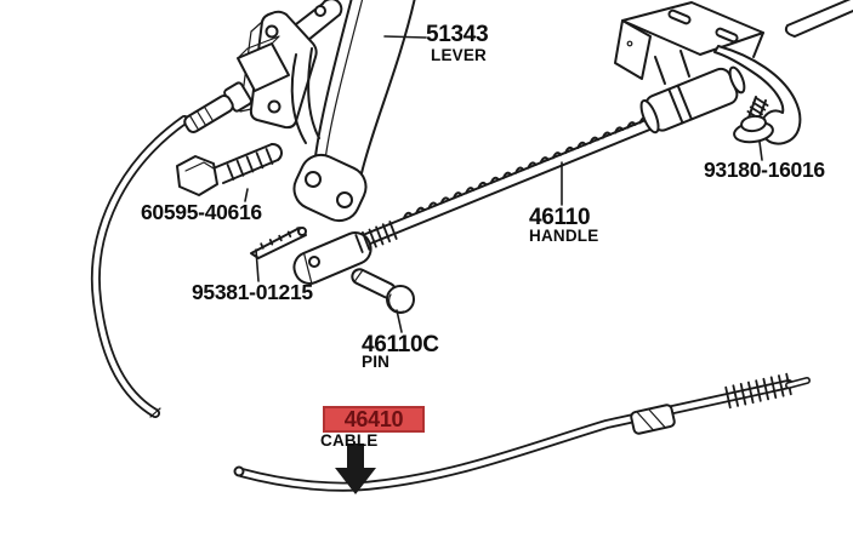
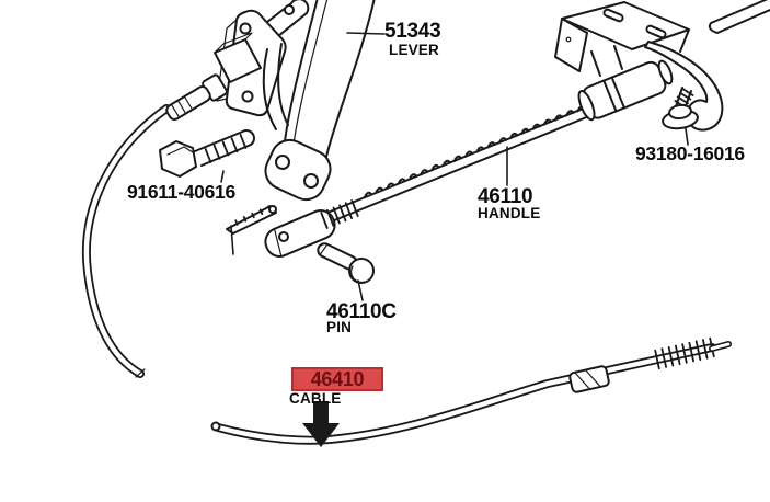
  51343
  LEVER
- 60595-40616
+ 91611-40616
- 95381-01215
  46110
  HANDLE
  46110C
  PIN
  93180-16016
  46410
  CABLE
